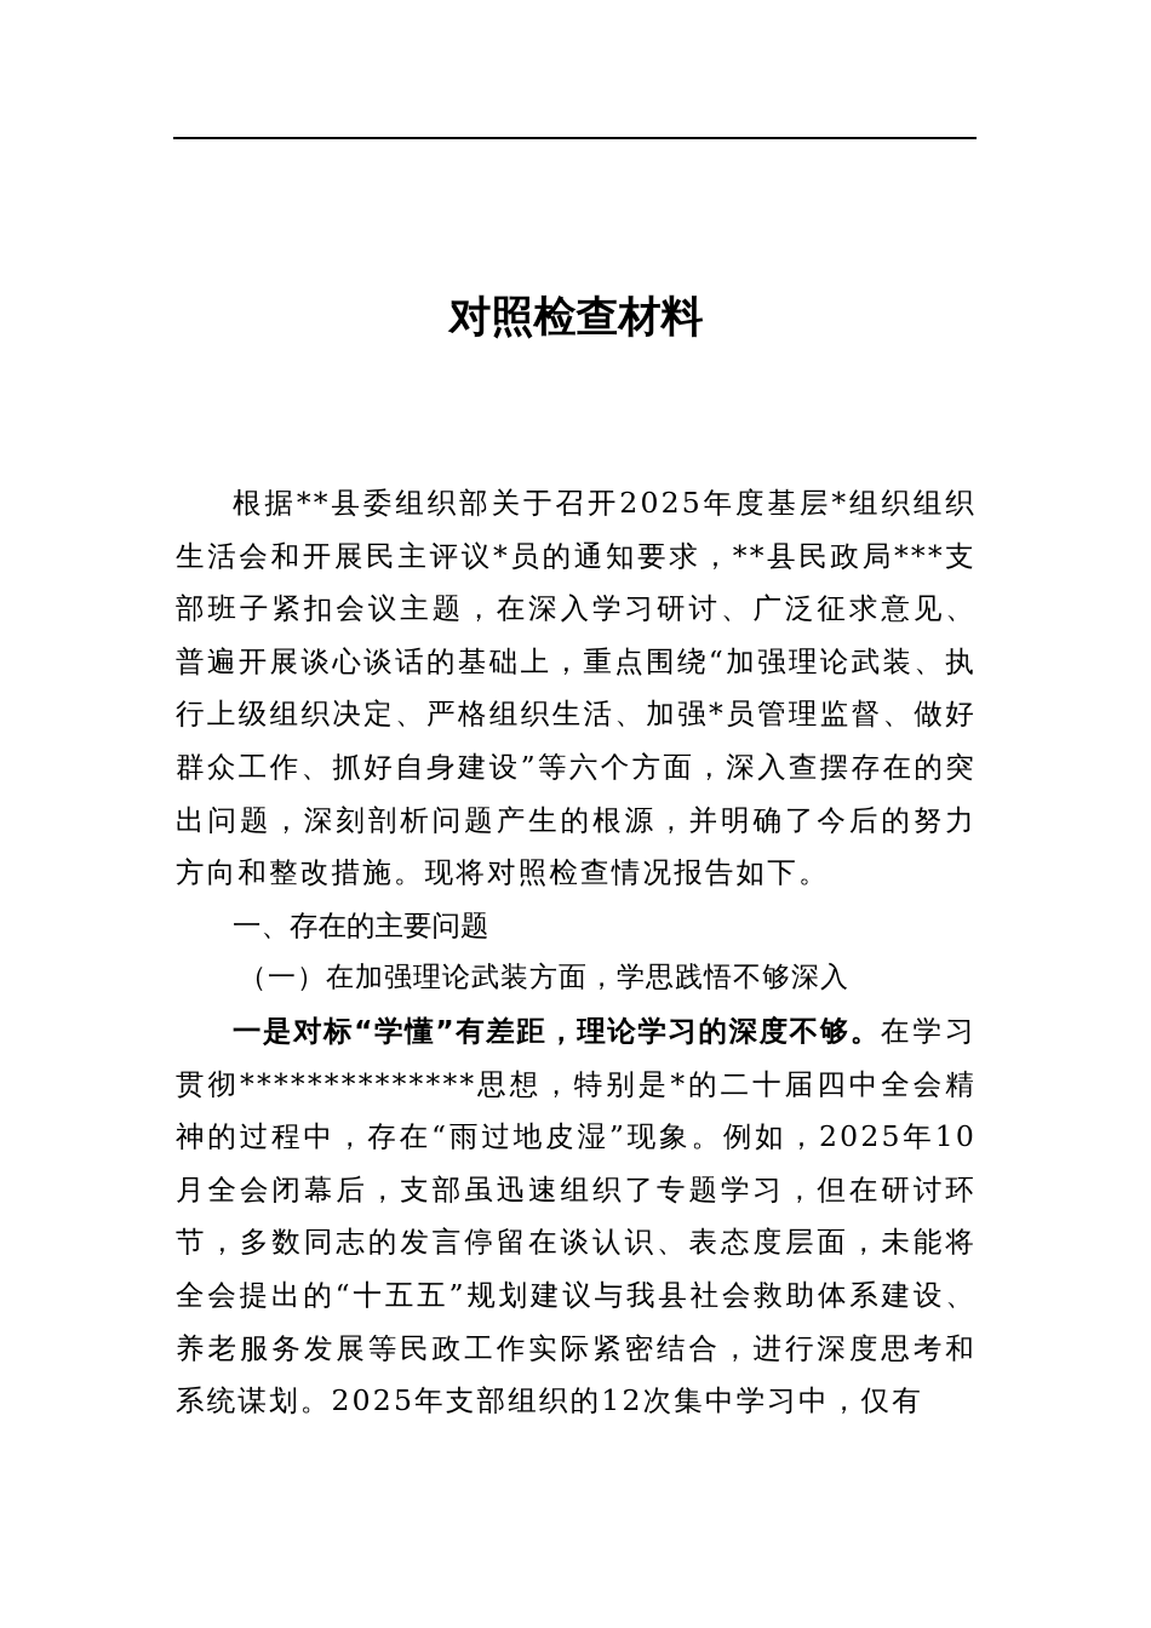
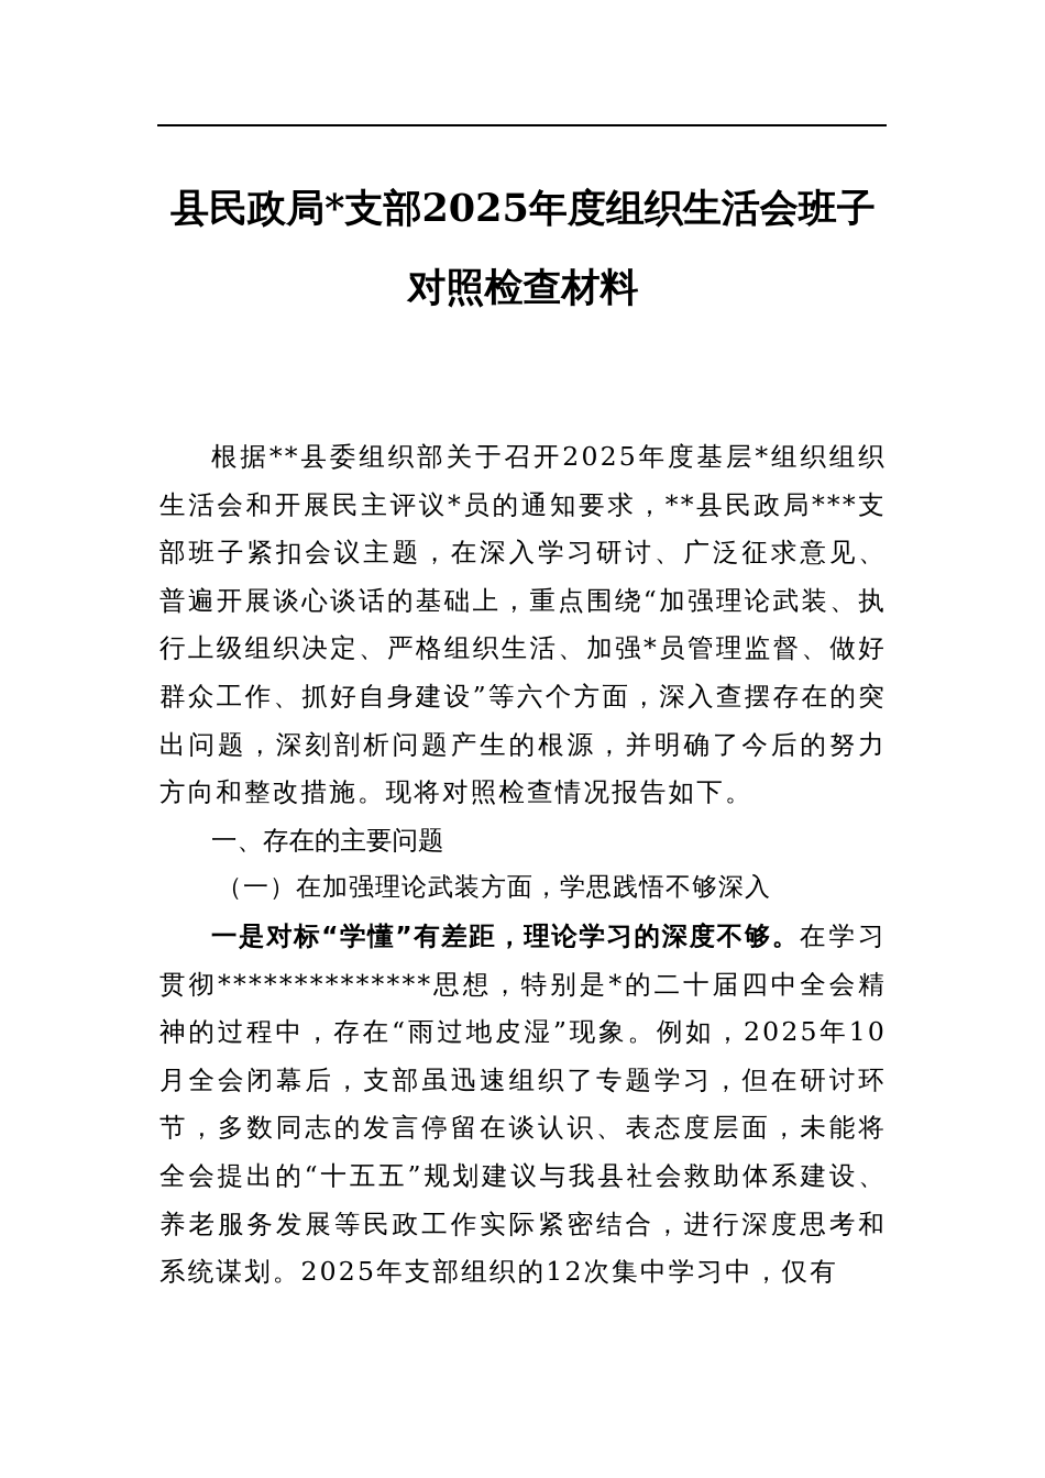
+ 县民政局*支部2025年度组织生活会班子
  对照检查材料
  根据**县委组织部关于召开2025年度基层*组织组织生活会和开展民主评议*员的通知要求，**县民政局***支部班子紧扣会议主题，在深入学习研讨、广泛征求意见、普遍开展谈心谈话的基础上，重点围绕“加强理论武装、执行上级组织决定、严格组织生活、加强*员管理监督、做好群众工作、抓好自身建设”等六个方面，深入查摆存在的突出问题，深刻剖析问题产生的根源，并明确了今后的努力方向和整改措施。现将对照检查情况报告如下。
  一、存在的主要问题
  （一）在加强理论武装方面，学思践悟不够深入
  一是对标“学懂”有差距，理论学习的深度不够。在学习贯彻**************思想，特别是*的二十届四中全会精神的过程中，存在“雨过地皮湿”现象。例如，2025年10月全会闭幕后，支部虽迅速组织了专题学习，但在研讨环节，多数同志的发言停留在谈认识、表态度层面，未能将全会提出的“十五五”规划建议与我县社会救助体系建设、养老服务发展等民政工作实际紧密结合，进行深度思考和系统谋划。2025年支部组织的12次集中学习中，仅有
